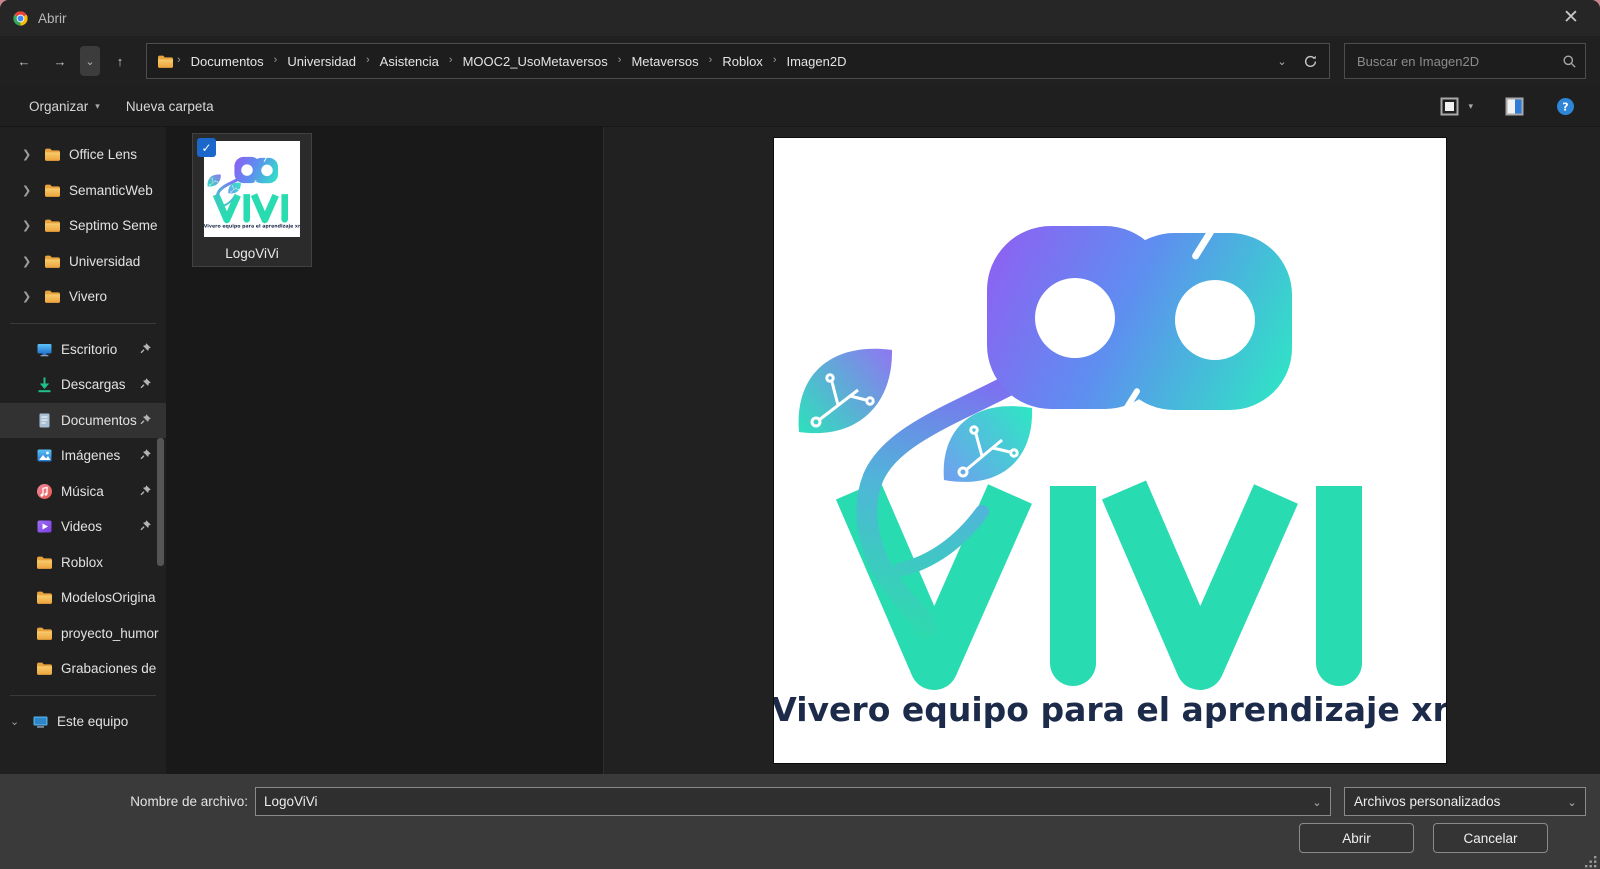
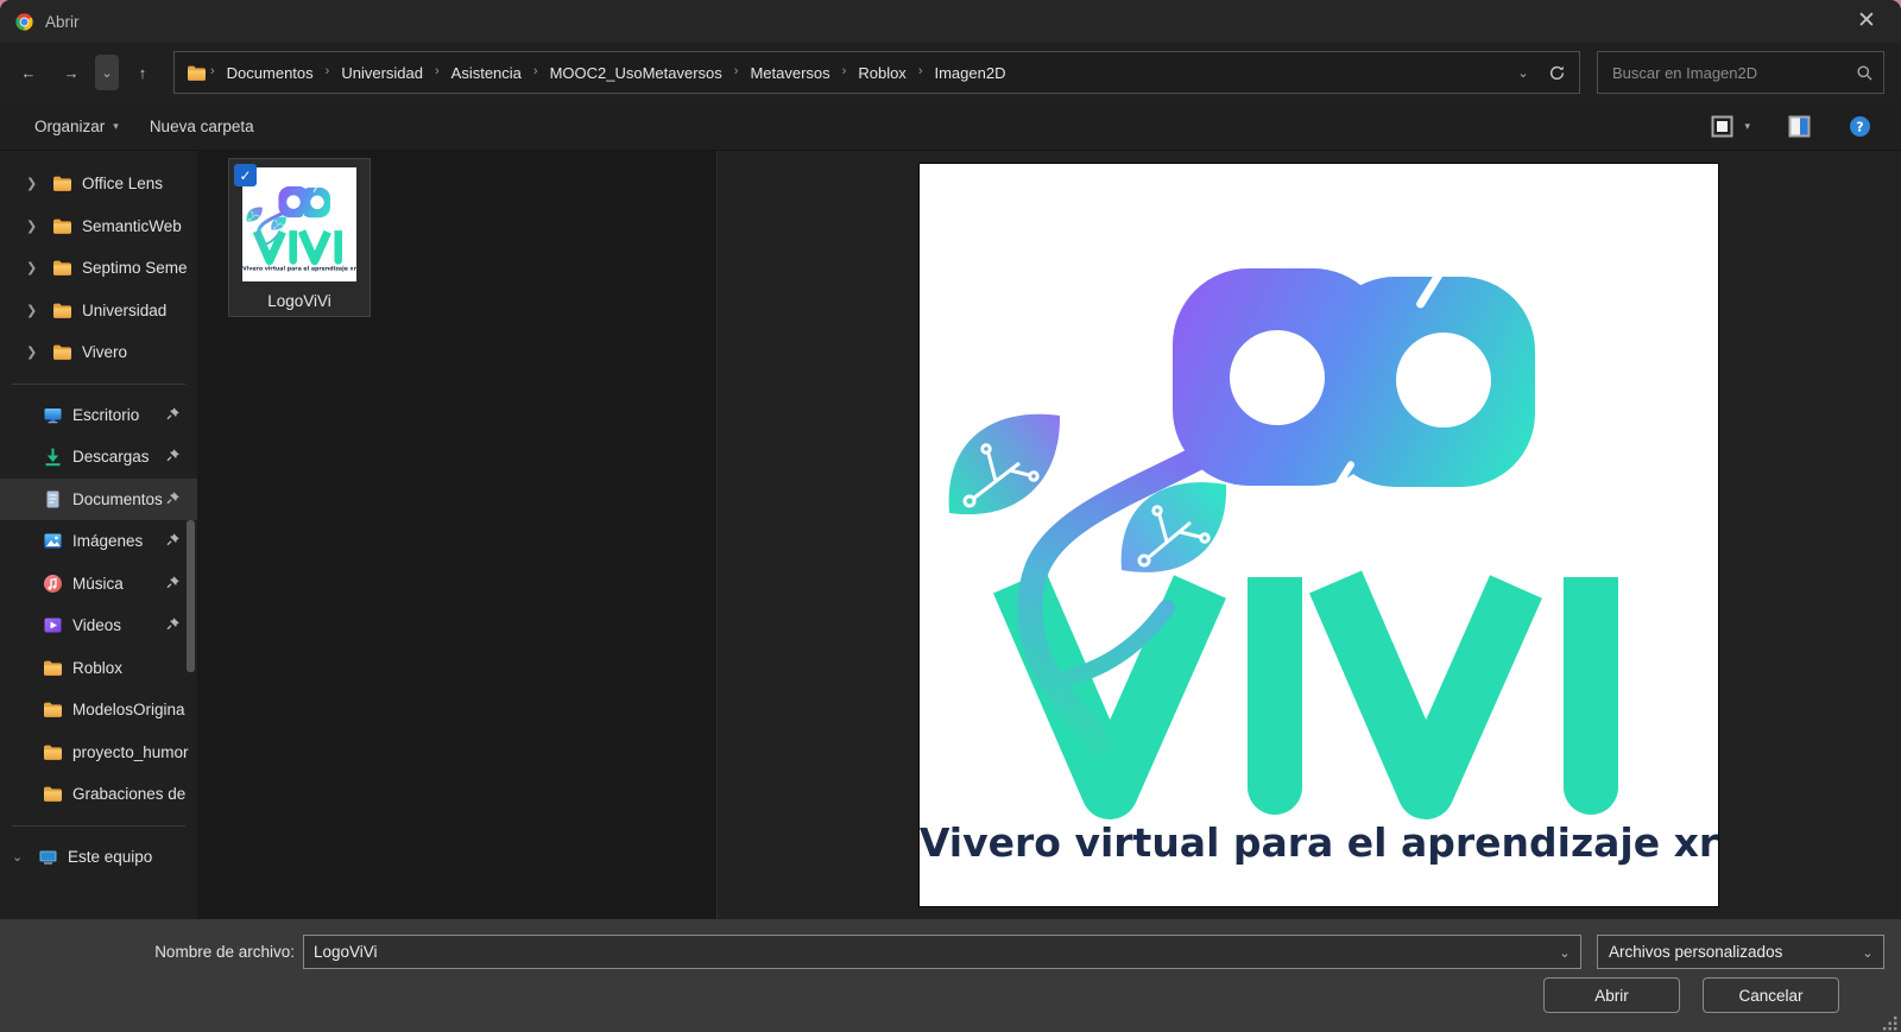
  Abrir
  ✕
  ←
  →
  ⌄
  ↑
  ›
  Documentos
  ›
  Universidad
  ›
  Asistencia
  ›
  MOOC2_UsoMetaversos
  ›
  Metaversos
  ›
  Roblox
  ›
  Imagen2D
  ⌄
  Buscar en Imagen2D
  Organizar
  ▾
  Nueva carpeta
  ▾
  ?
  ❯
  Office Lens
  ❯
  SemanticWeb
  ❯
  Septimo Seme
  ❯
  Universidad
  ❯
  Vivero
  Escritorio
  Descargas
  Documentos
  Imágenes
  Música
  Videos
  Roblox
  ModelosOrigina
  proyecto_humor
  Grabaciones de
  ⌄
  Este equipo
  ✓
  LogoViVi
- Vivero equipo para el aprendizaje xr
+ Vivero virtual para el aprendizaje xr
  Nombre de archivo:
  LogoViVi
  ⌄
  Archivos personalizados
  ⌄
  Abrir
  Cancelar
